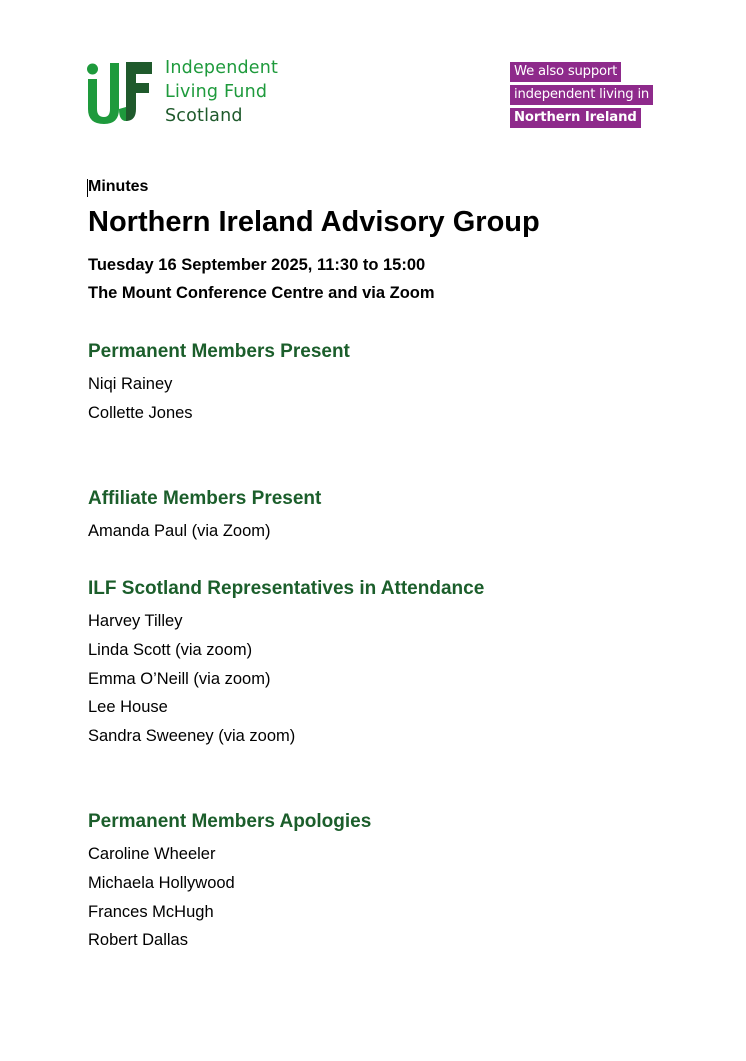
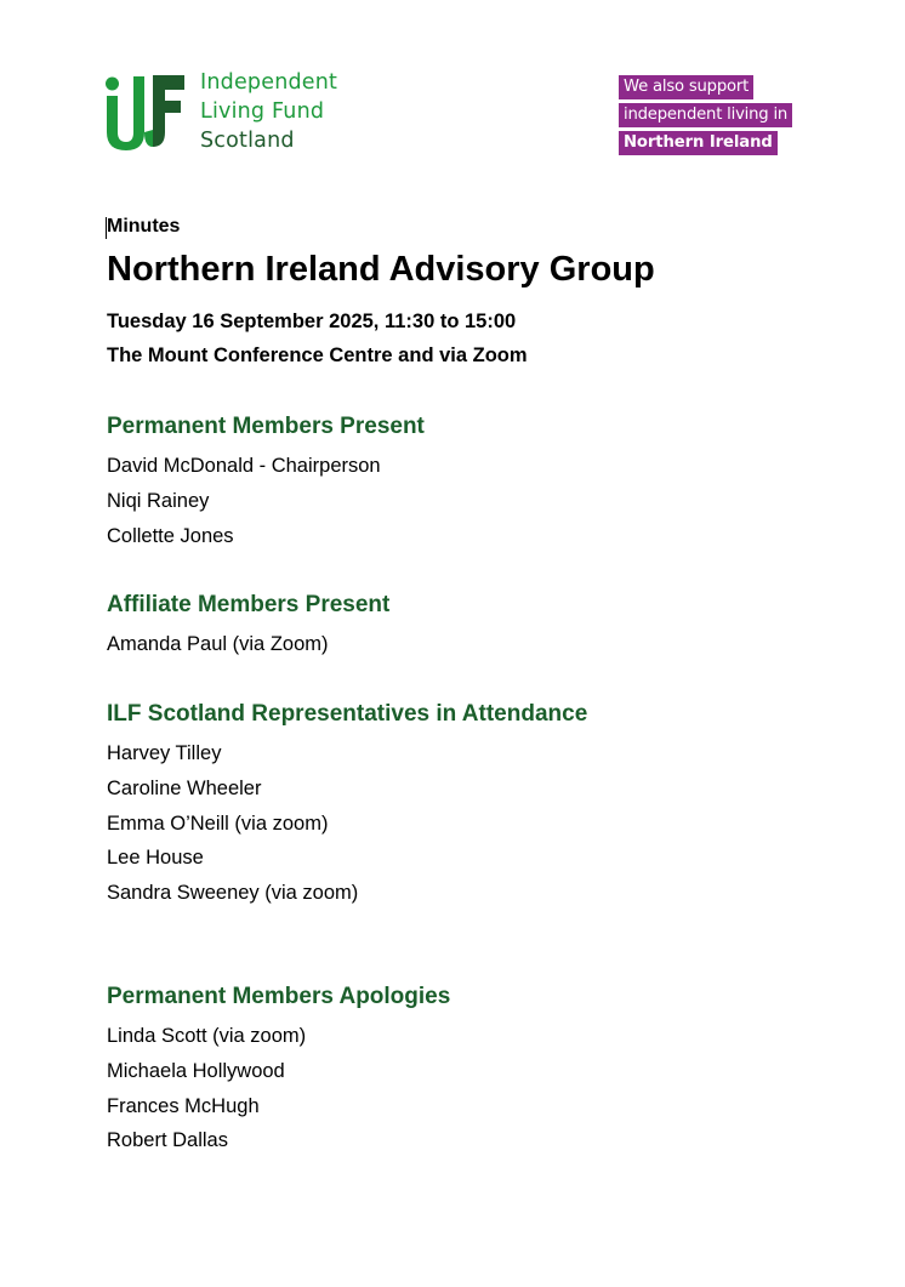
  Independent
  Living Fund
  Scotland
  We also support
  independent living in
  Northern Ireland
  Minutes
  Northern Ireland Advisory Group
  Tuesday 16 September 2025, 11:30 to 15:00
  The Mount Conference Centre and via Zoom
  Permanent Members Present
+ David McDonald - Chairperson
  Niqi Rainey
  Collette Jones
  Affiliate Members Present
  Amanda Paul (via Zoom)
  ILF Scotland Representatives in Attendance
  Harvey Tilley
- Linda Scott (via zoom)
+ Caroline Wheeler
  Emma O’Neill (via zoom)
  Lee House
  Sandra Sweeney (via zoom)
  Permanent Members Apologies
- Caroline Wheeler
+ Linda Scott (via zoom)
  Michaela Hollywood
  Frances McHugh
  Robert Dallas
